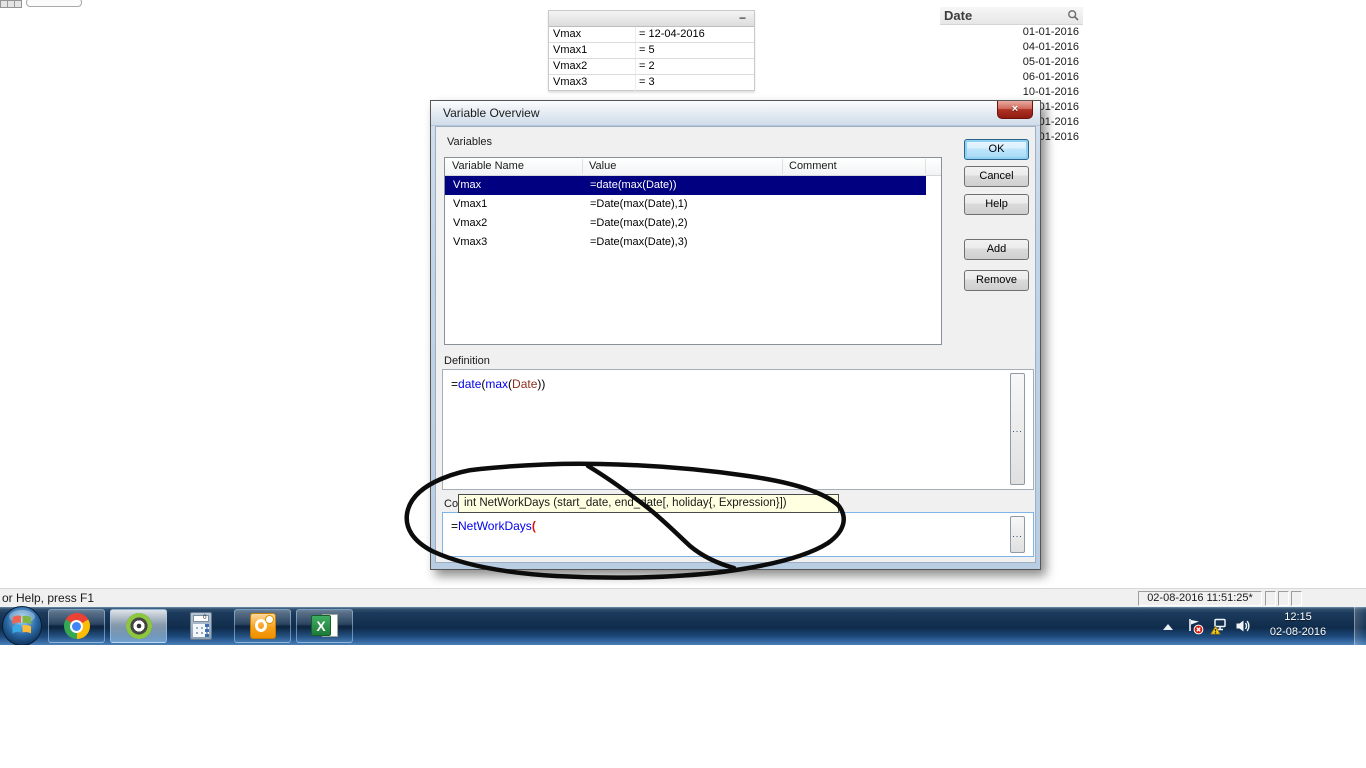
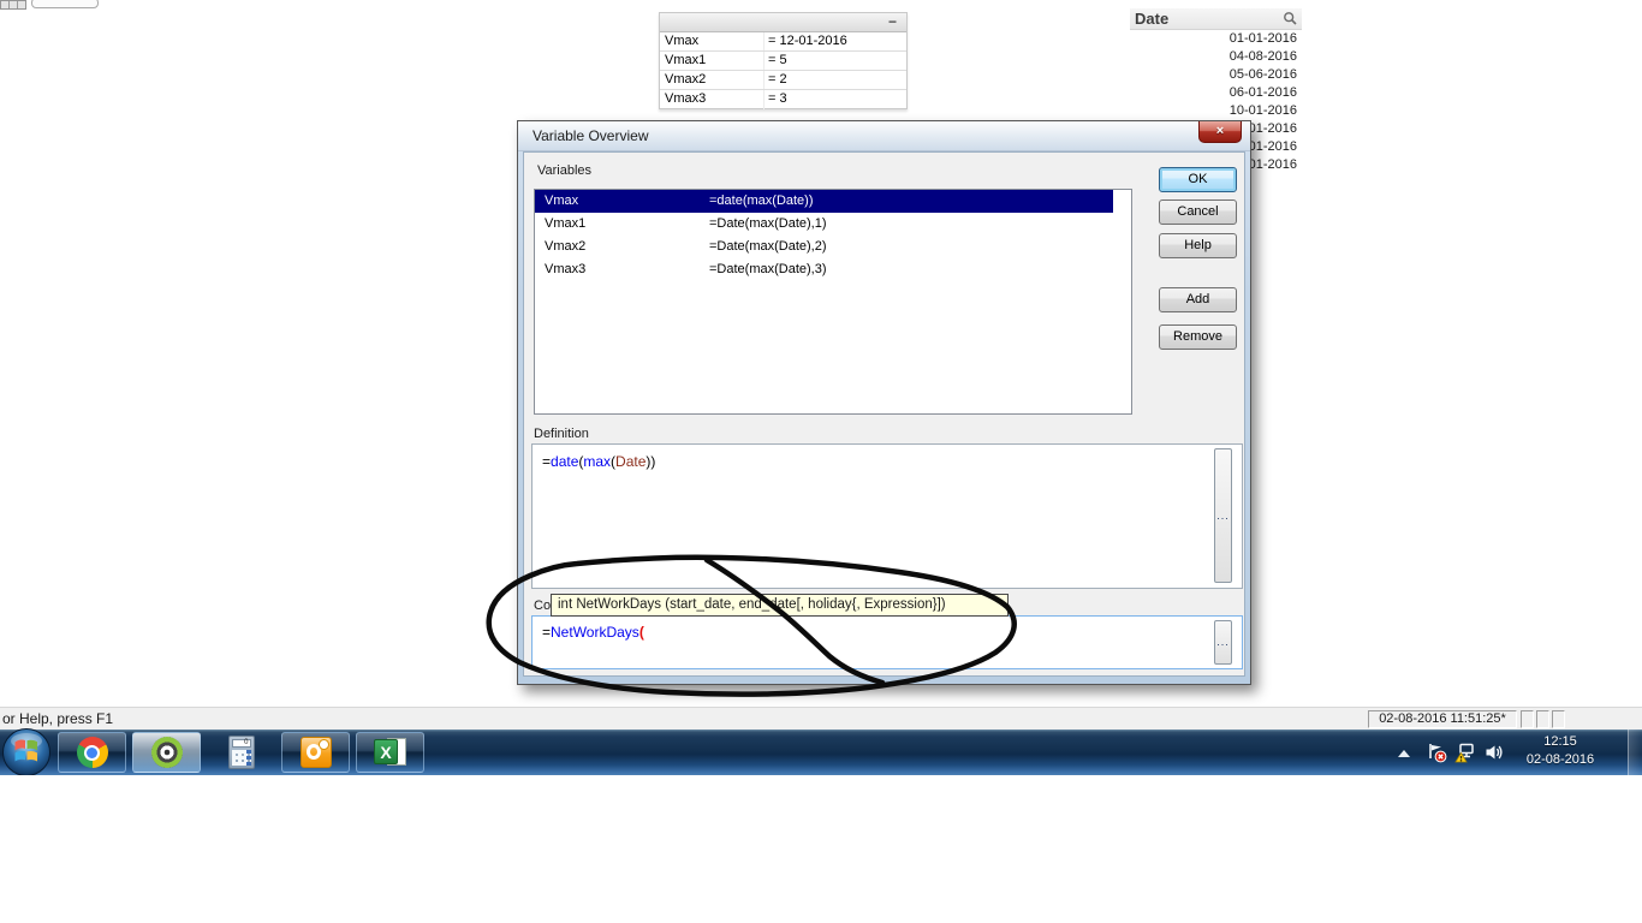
  −
  Vmax
- = 12-04-2016
+ = 12-01-2016
  Vmax1
  = 5
  Vmax2
  = 2
  Vmax3
  = 3
  Date
  01-01-2016
- 04-01-2016
+ 04-08-2016
- 05-01-2016
+ 05-06-2016
  06-01-2016
  10-01-2016
  01-2016
  01-2016
  01-2016
  Variable Overview
  ×
  Variables
- Variable Name
- Value
- Comment
  Vmax
  =date(max(Date))
  Vmax1
  =Date(max(Date),1)
  Vmax2
  =Date(max(Date),2)
  Vmax3
  =Date(max(Date),3)
  OK
  Cancel
  Help
  Add
  Remove
  Definition
  =date(max(Date))
  ...
  int NetWorkDays (start_date, end_ate[, holiday{, Expression}])
  =NetWorkDays(
  ...
  or Help, press F1
  02-08-2016 11:51:25*
  12:15
  02-08-2016
